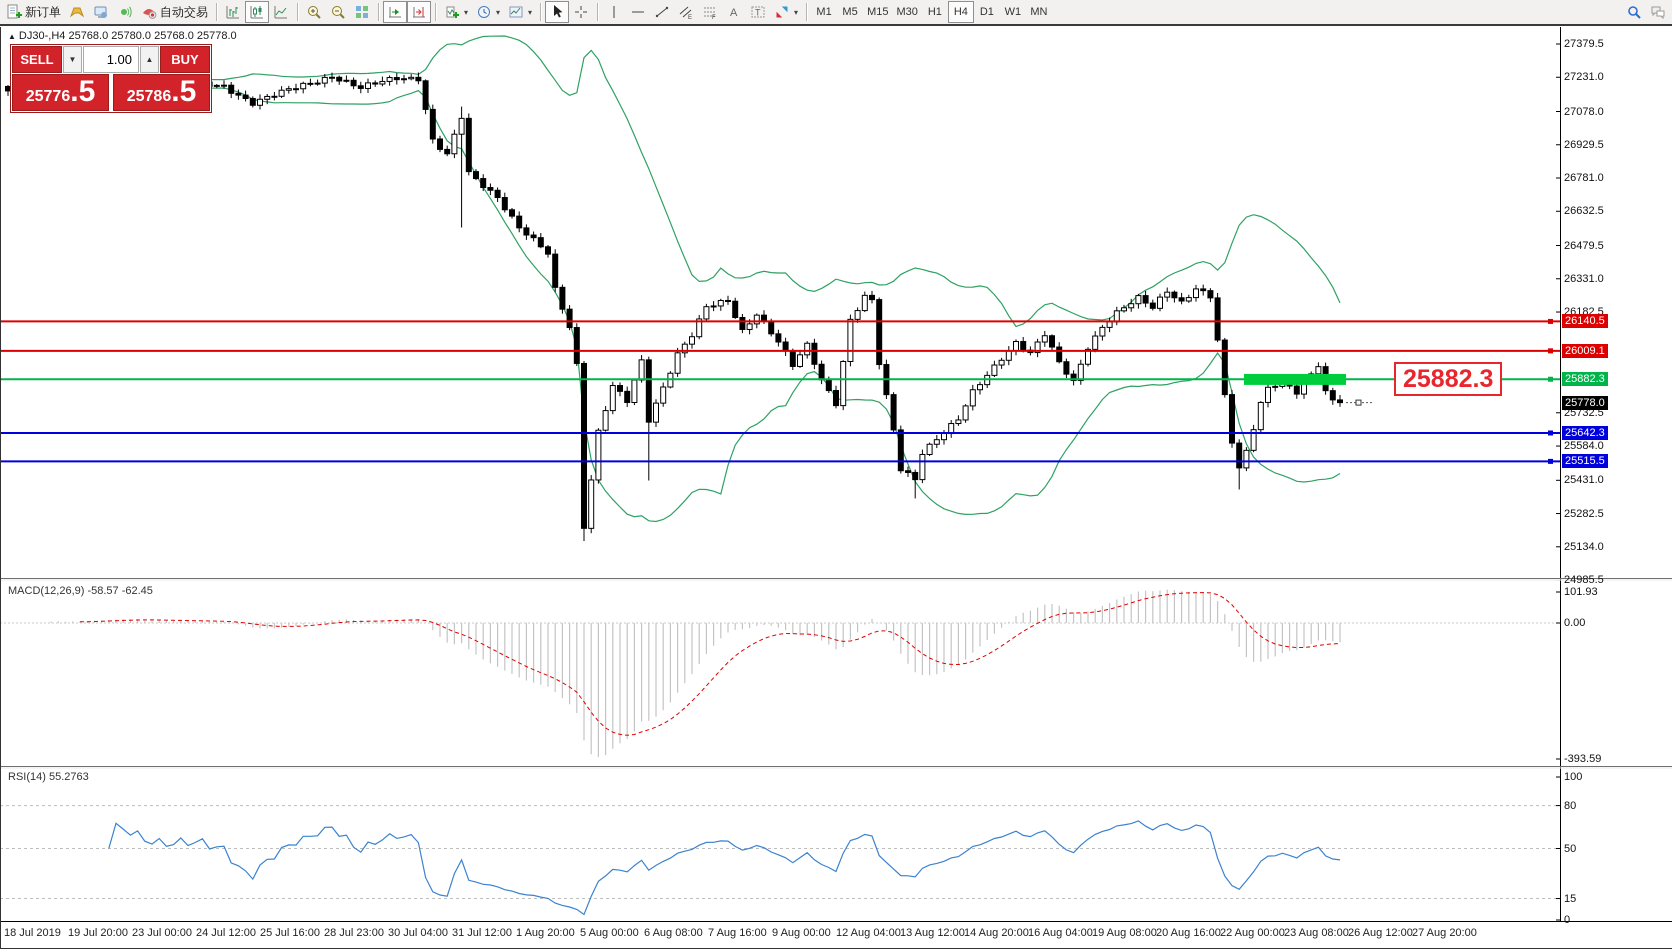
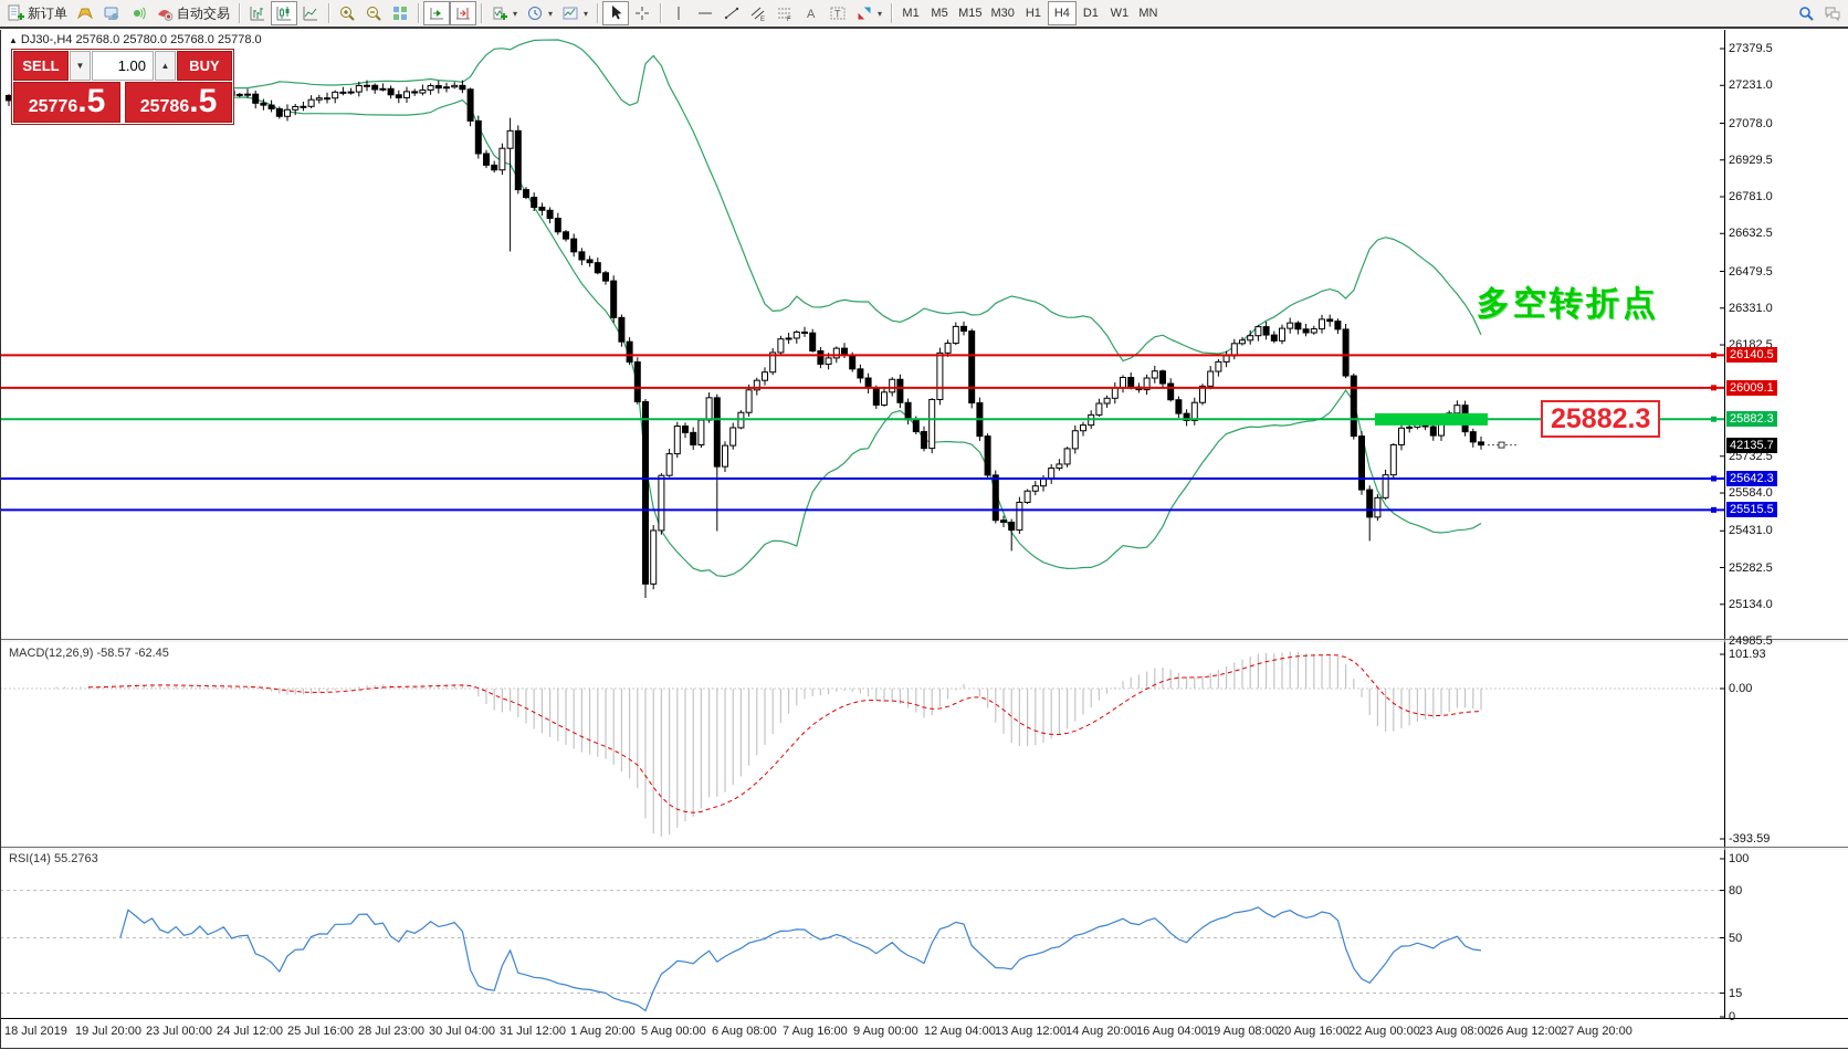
  新订单
  自动交易
  ▾
  ▾
  ▾
  A
  T
  ▾
  M1
  M5
  M15
  M30
  H1
  H4
  D1
  W1
  MN
  ▲ DJ30-,H4 25768.0 25780.0 25768.0 25778.0
  MACD(12,26,9) -58.57 -62.45
  RSI(14) 55.2763
  SELL
  ▼
  1.00
  ▲
  BUY
  25776
  .5
  25786
  .5
+ 多空转折点
  25882.3
  26140.5
  26009.1
  25882.3
  25642.3
  25515.5
- 25778.0
+ 42135.7
  27379.5
  27231.0
  27078.0
  26929.5
  26781.0
  26632.5
  26479.5
  26331.0
  26182.5
  25732.5
  25584.0
  25431.0
  25282.5
  25134.0
  24985.5
  101.93
  0.00
  -393.59
  100
  80
  50
  15
  0
  18 Jul 2019
  19 Jul 20:00
  23 Jul 00:00
  24 Jul 12:00
  25 Jul 16:00
  28 Jul 23:00
  30 Jul 04:00
  31 Jul 12:00
  1 Aug 20:00
  5 Aug 00:00
  6 Aug 08:00
  7 Aug 16:00
  9 Aug 00:00
  12 Aug 04:00
  13 Aug 12:00
  14 Aug 20:00
  16 Aug 04:00
  19 Aug 08:00
  20 Aug 16:00
  22 Aug 00:00
  23 Aug 08:00
  26 Aug 12:00
  27 Aug 20:00
